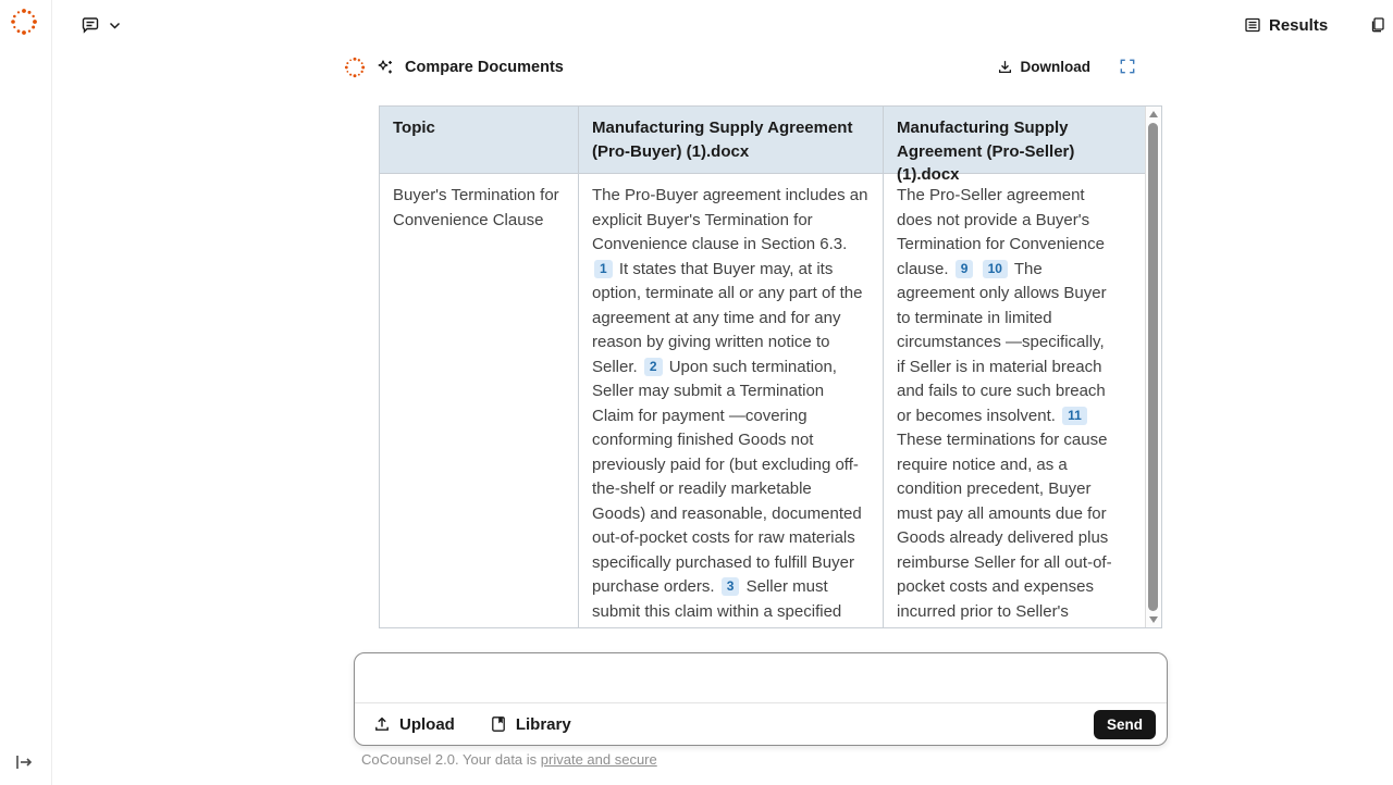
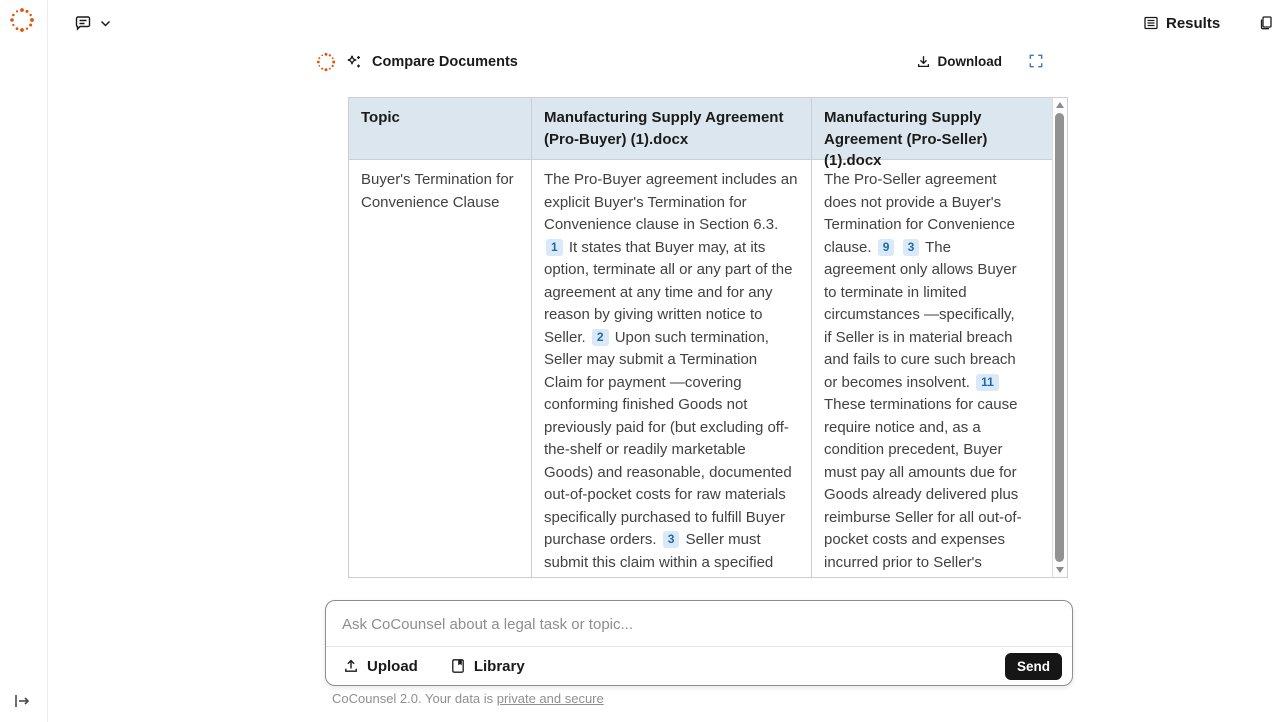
  Results
  Compare Documents
  Download
  Topic
  Manufacturing Supply Agreement (Pro-Buyer) (1).docx
  Manufacturing Supply Agreement (Pro-Seller) (1).docx
  Buyer's Termination for Convenience Clause
  The Pro-Buyer agreement includes an explicit Buyer's Termination for Convenience clause in Section 6.3. 1 It states that Buyer may, at its option, terminate all or any part of the agreement at any time and for any reason by giving written notice to Seller. 2 Upon such termination, Seller may submit a Termination Claim for payment —covering conforming finished Goods not previously paid for (but excluding off-the-shelf or readily marketable Goods) and reasonable, documented out-of-pocket costs for raw materials specifically purchased to fulfill Buyer purchase orders. 3 Seller must submit this claim within a specified
- The Pro-Seller agreement does not provide a Buyer's Termination for Convenience clause. 9 10 The agreement only allows Buyer to terminate in limited circumstances —specifically, if Seller is in material breach and fails to cure such breach or becomes insolvent. 11 These terminations for cause require notice and, as a condition precedent, Buyer must pay all amounts due for Goods already delivered plus reimburse Seller for all out-of-pocket costs and expenses incurred prior to Seller's
+ The Pro-Seller agreement does not provide a Buyer's Termination for Convenience clause. 9 3 The agreement only allows Buyer to terminate in limited circumstances —specifically, if Seller is in material breach and fails to cure such breach or becomes insolvent. 11 These terminations for cause require notice and, as a condition precedent, Buyer must pay all amounts due for Goods already delivered plus reimburse Seller for all out-of-pocket costs and expenses incurred prior to Seller's
+ Ask CoCounsel about a legal task or topic...
  Upload
  Library
  Send
  CoCounsel 2.0. Your data is private and secure
